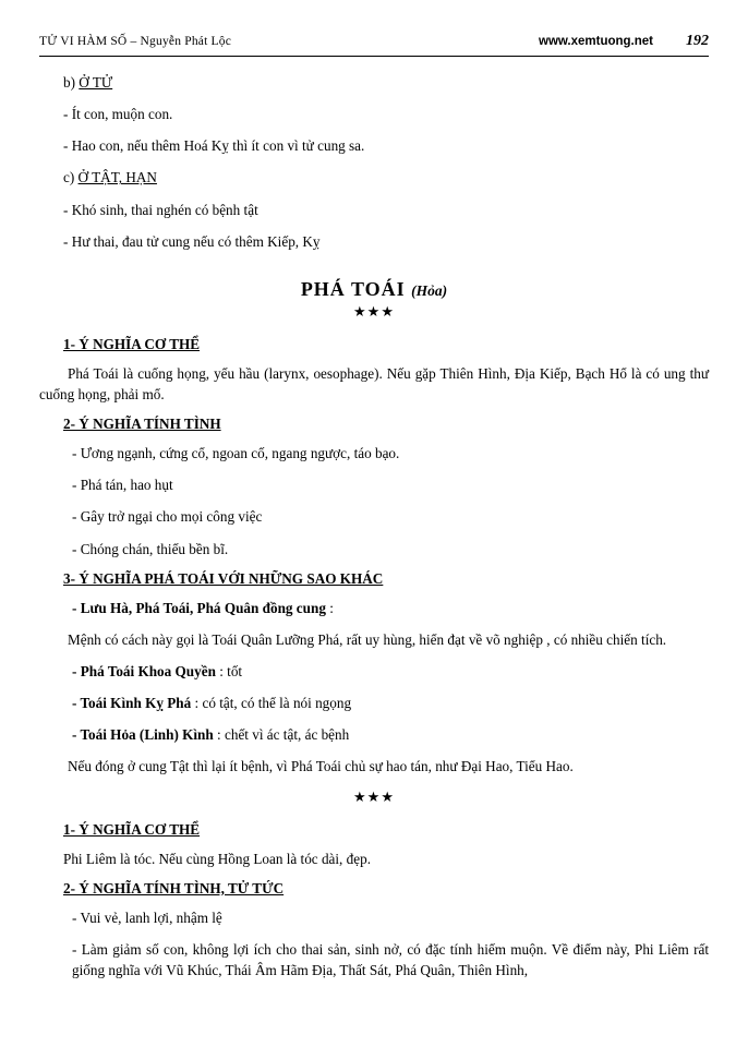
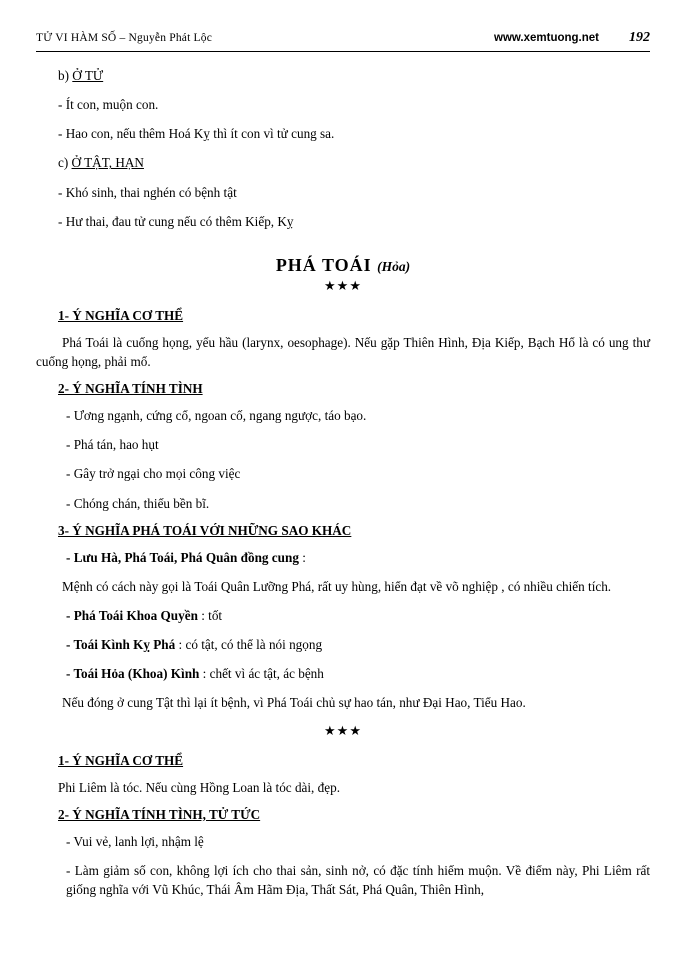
  TỬ VI HÀM SỐ – Nguyễn Phát Lộc
  www.xemtuong.net
  192
  b) Ở TỬ
  - Ít con, muộn con.
  - Hao con, nếu thêm Hoá Kỵ thì ít con vì tử cung sa.
  c) Ở TẬT, HẠN
  - Khó sinh, thai nghén có bệnh tật
  - Hư thai, đau tử cung nếu có thêm Kiếp, Kỵ
  PHÁ TOÁI (Hỏa)
  ★★★
  1- Ý NGHĨA CƠ THỂ
  Phá Toái là cuống họng, yếu hầu (larynx, oesophage). Nếu gặp Thiên Hình, Địa Kiếp, Bạch Hổ là có ung thư cuống họng, phải mổ.
  2- Ý NGHĨA TÍNH TÌNH
  - Ương ngạnh, cứng cổ, ngoan cố, ngang ngược, táo bạo.
  - Phá tán, hao hụt
  - Gây trở ngại cho mọi công việc
  - Chóng chán, thiếu bền bĩ.
  3- Ý NGHĨA PHÁ TOÁI VỚI NHỮNG SAO KHÁC
  - Lưu Hà, Phá Toái, Phá Quân đồng cung :
  Mệnh có cách này gọi là Toái Quân Lưỡng Phá, rất uy hùng, hiển đạt về võ nghiệp , có nhiều chiến tích.
  - Phá Toái Khoa Quyền : tốt
  - Toái Kình Kỵ Phá : có tật, có thể là nói ngọng
- - Toái Hỏa (Linh) Kình : chết vì ác tật, ác bệnh
+ - Toái Hỏa (Khoa) Kình : chết vì ác tật, ác bệnh
  Nếu đóng ở cung Tật thì lại ít bệnh, vì Phá Toái chủ sự hao tán, như Đại Hao, Tiểu Hao.
  ★★★
  1- Ý NGHĨA CƠ THỂ
  Phi Liêm là tóc. Nếu cùng Hồng Loan là tóc dài, đẹp.
  2- Ý NGHĨA TÍNH TÌNH, TỬ TỨC
  - Vui vẻ, lanh lợi, nhậm lệ
  - Làm giảm số con, không lợi ích cho thai sản, sinh nở, có đặc tính hiếm muộn. Về điểm này, Phi Liêm rất giống nghĩa với Vũ Khúc, Thái Âm Hãm Địa, Thất Sát, Phá Quân, Thiên Hình,
